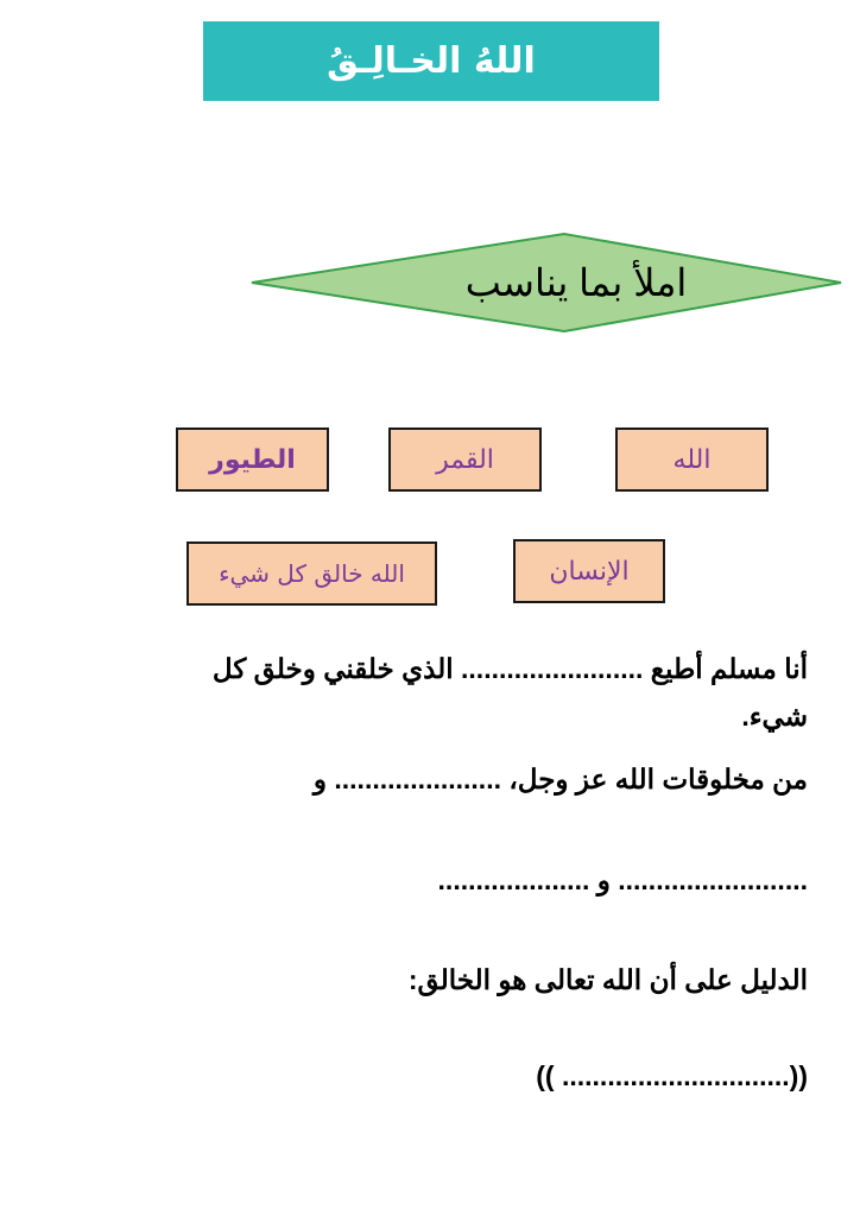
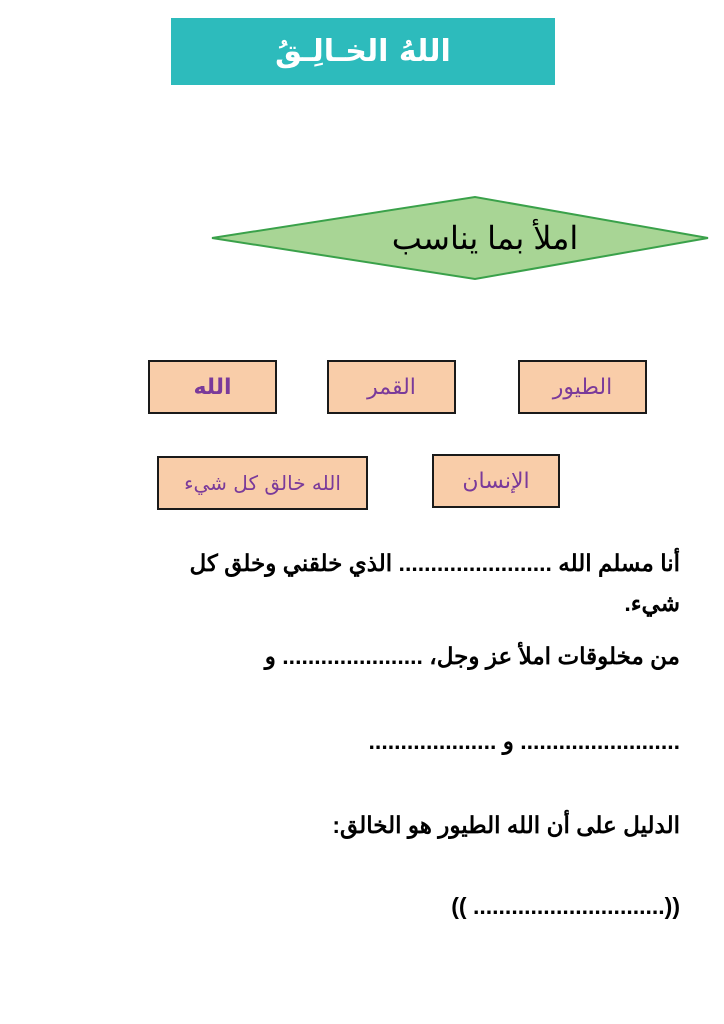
  اللهُ الخـالِـقُ
  املأ بما يناسب
- الله
+ الطيور
  القمر
- الطيور
+ الله
  الإنسان
  الله خالق كل شيء
- أنا مسلم أطيع ........................ الذي خلقني وخلق كل
+ أنا مسلم الله ........................ الذي خلقني وخلق كل
  شيء.
- من مخلوقات الله عز وجل، ...................... و
+ من مخلوقات املأ عز وجل، ...................... و
  ......................... و ....................
- الدليل على أن الله تعالى هو الخالق:
+ الدليل على أن الله الطيور هو الخالق:
  ((.............................. ))
